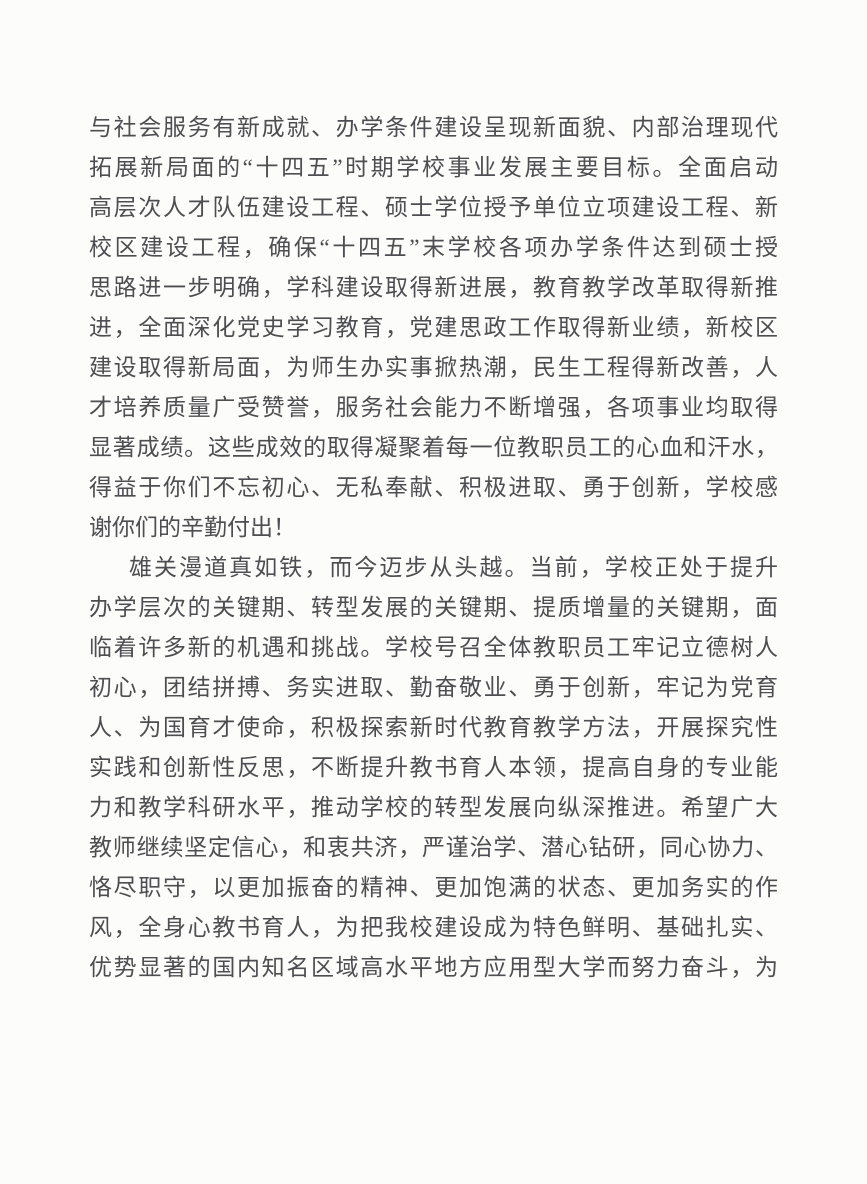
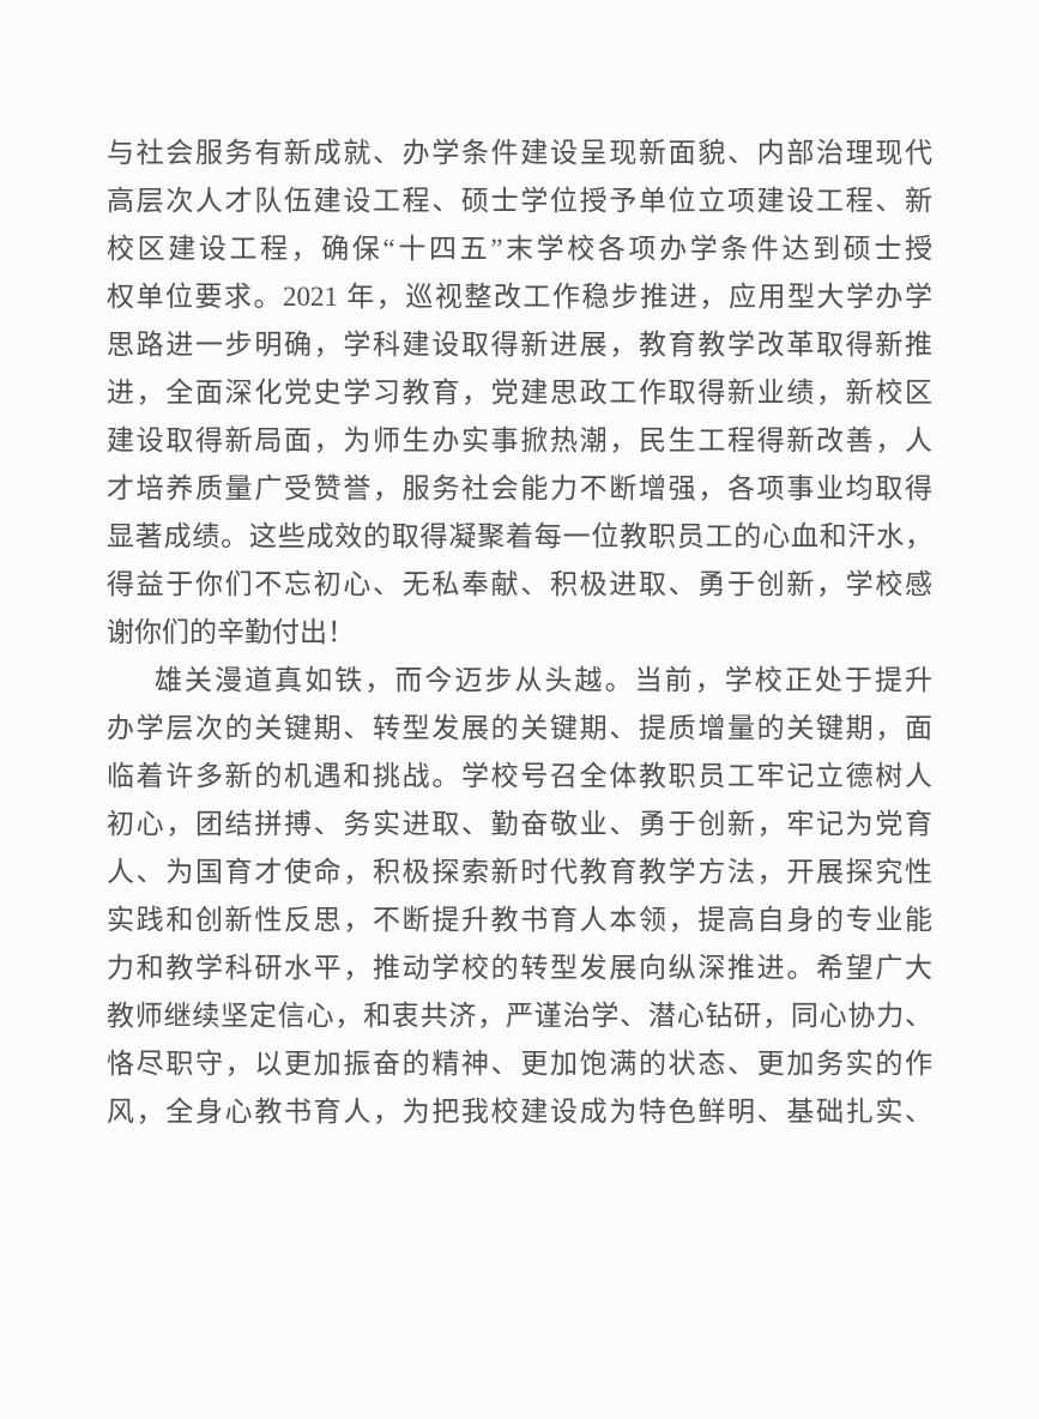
  与社会服务有新成就、办学条件建设呈现新面貌、内部治理现代
- 拓展新局面的“十四五”时期学校事业发展主要目标。全面启动
  高层次人才队伍建设工程、硕士学位授予单位立项建设工程、新
  校区建设工程，确保“十四五”末学校各项办学条件达到硕士授
+ 权单位要求。2021 年，巡视整改工作稳步推进，应用型大学办学
  思路进一步明确，学科建设取得新进展，教育教学改革取得新推
  进，全面深化党史学习教育，党建思政工作取得新业绩，新校区
  建设取得新局面，为师生办实事掀热潮，民生工程得新改善，人
  才培养质量广受赞誉，服务社会能力不断增强，各项事业均取得
  显著成绩。这些成效的取得凝聚着每一位教职员工的心血和汗水，
  得益于你们不忘初心、无私奉献、积极进取、勇于创新，学校感
  谢你们的辛勤付出！
  雄关漫道真如铁，而今迈步从头越。当前，学校正处于提升
  办学层次的关键期、转型发展的关键期、提质增量的关键期，面
  临着许多新的机遇和挑战。学校号召全体教职员工牢记立德树人
  初心，团结拼搏、务实进取、勤奋敬业、勇于创新，牢记为党育
  人、为国育才使命，积极探索新时代教育教学方法，开展探究性
  实践和创新性反思，不断提升教书育人本领，提高自身的专业能
  力和教学科研水平，推动学校的转型发展向纵深推进。希望广大
  教师继续坚定信心，和衷共济，严谨治学、潜心钻研，同心协力、
  恪尽职守，以更加振奋的精神、更加饱满的状态、更加务实的作
  风，全身心教书育人，为把我校建设成为特色鲜明、基础扎实、
- 优势显著的国内知名区域高水平地方应用型大学而努力奋斗，为
